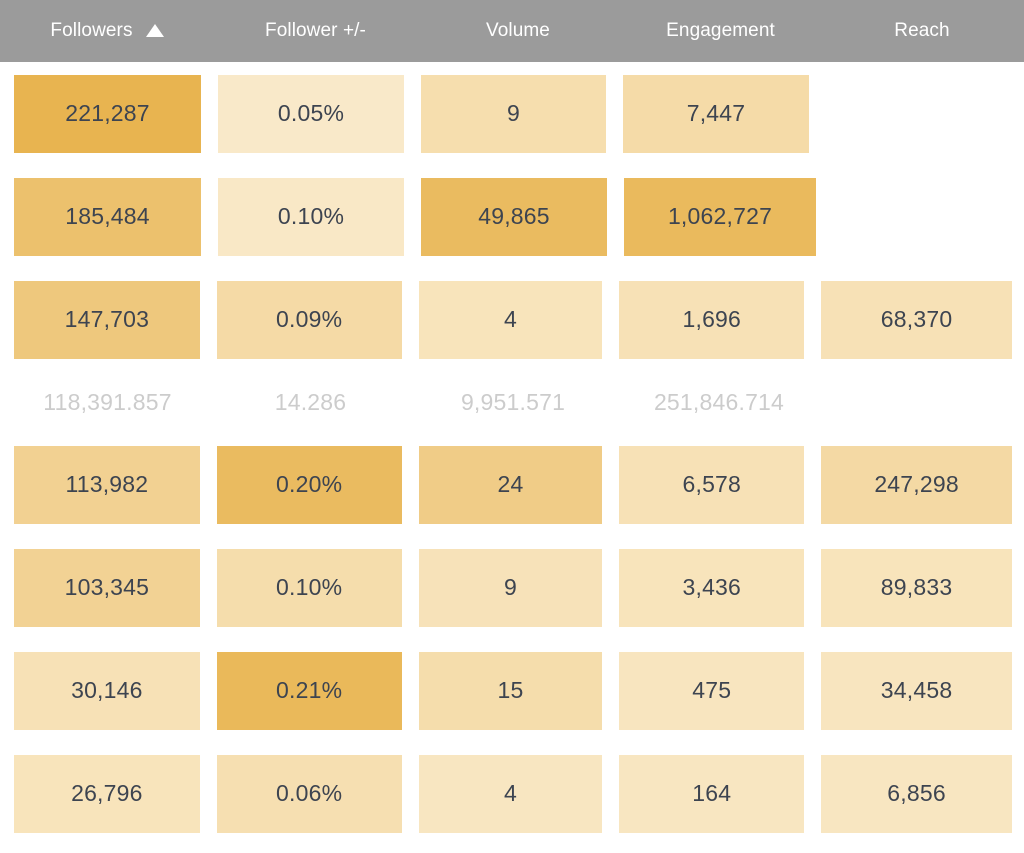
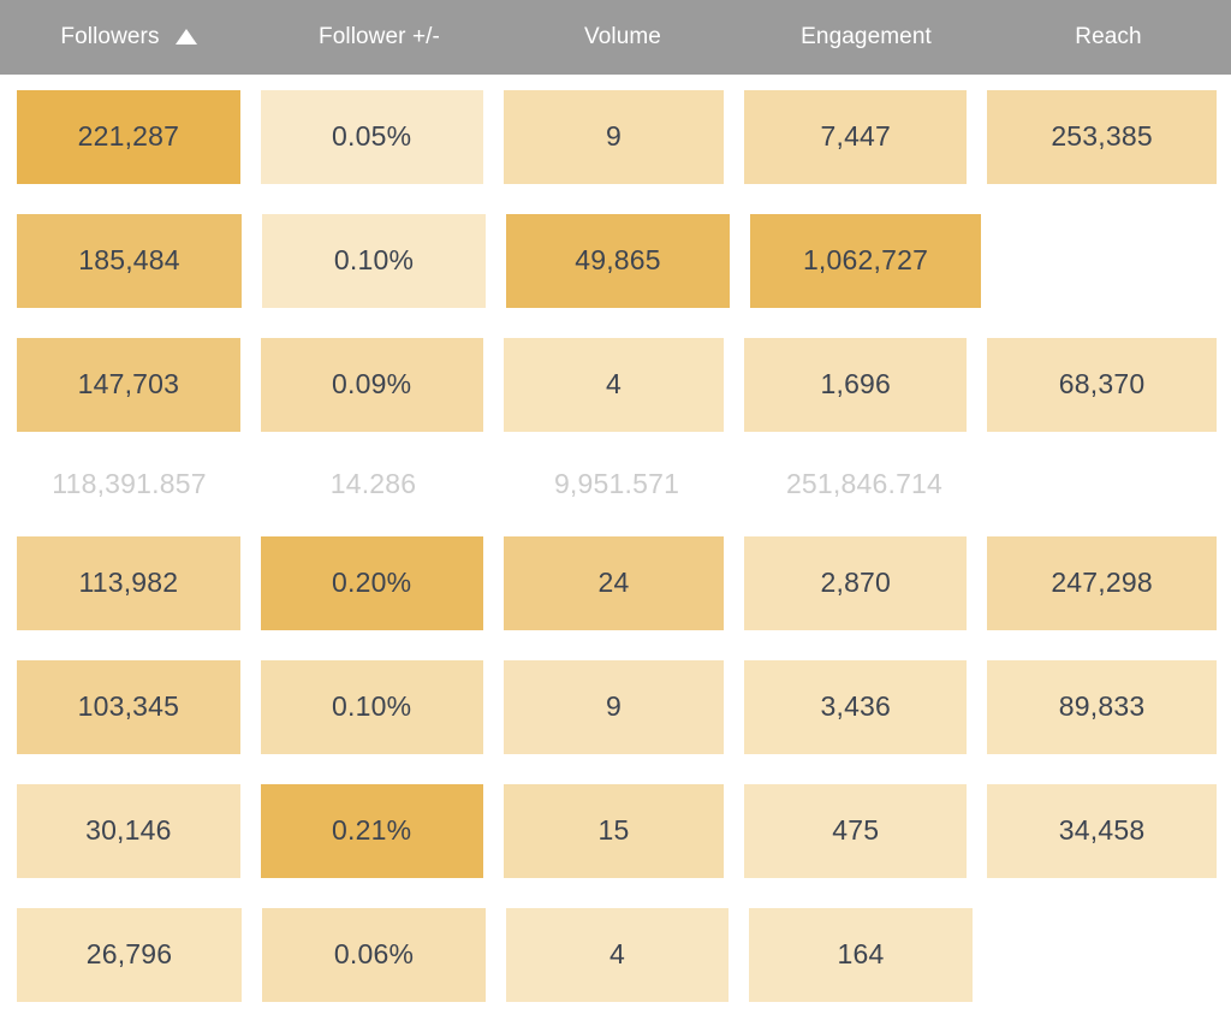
  Followers
  Follower +/-
  Volume
  Engagement
  Reach
  221,287
  0.05%
  9
  7,447
+ 253,385
  185,484
  0.10%
  49,865
  1,062,727
  147,703
  0.09%
  4
  1,696
  68,370
  118,391.857
  14.286
  9,951.571
  251,846.714
  113,982
  0.20%
  24
- 6,578
+ 2,870
  247,298
  103,345
  0.10%
  9
  3,436
  89,833
  30,146
  0.21%
  15
  475
  34,458
  26,796
  0.06%
  4
  164
- 6,856
